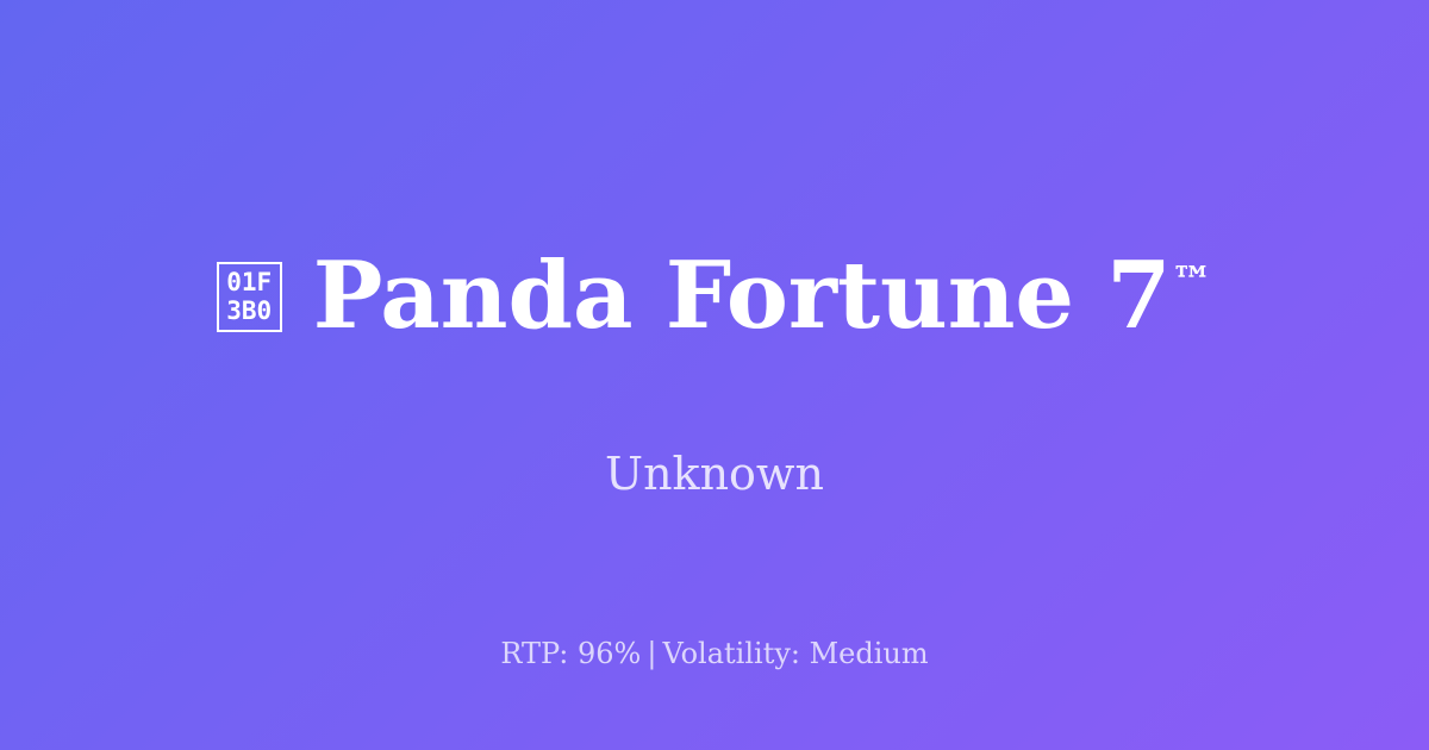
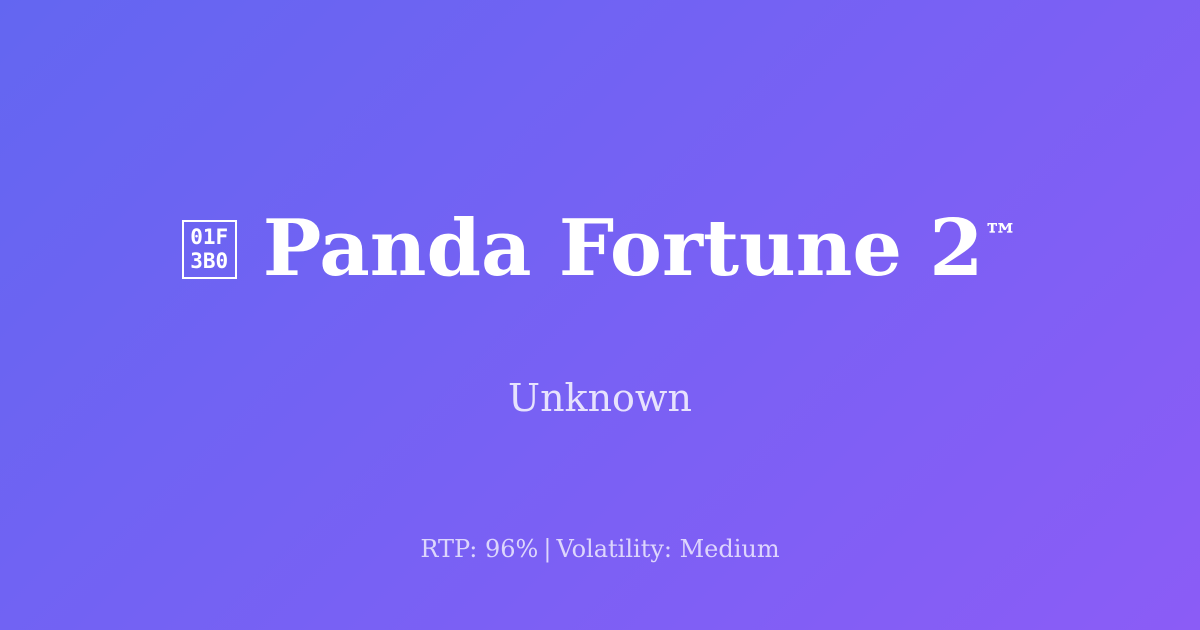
  01F
  3B0
- Panda Fortune 7™
+ Panda Fortune 2™
  Unknown
  RTP: 96% | Volatility: Medium
